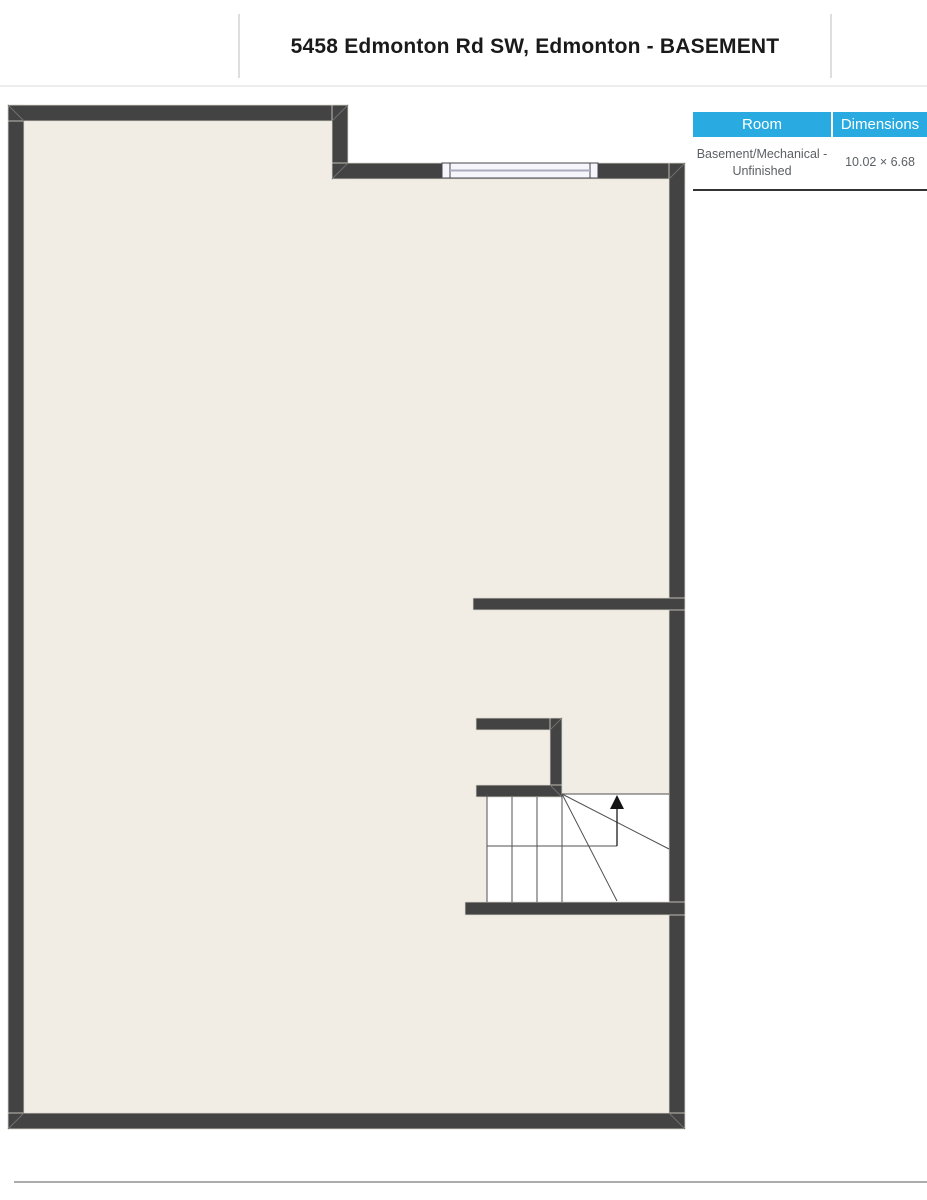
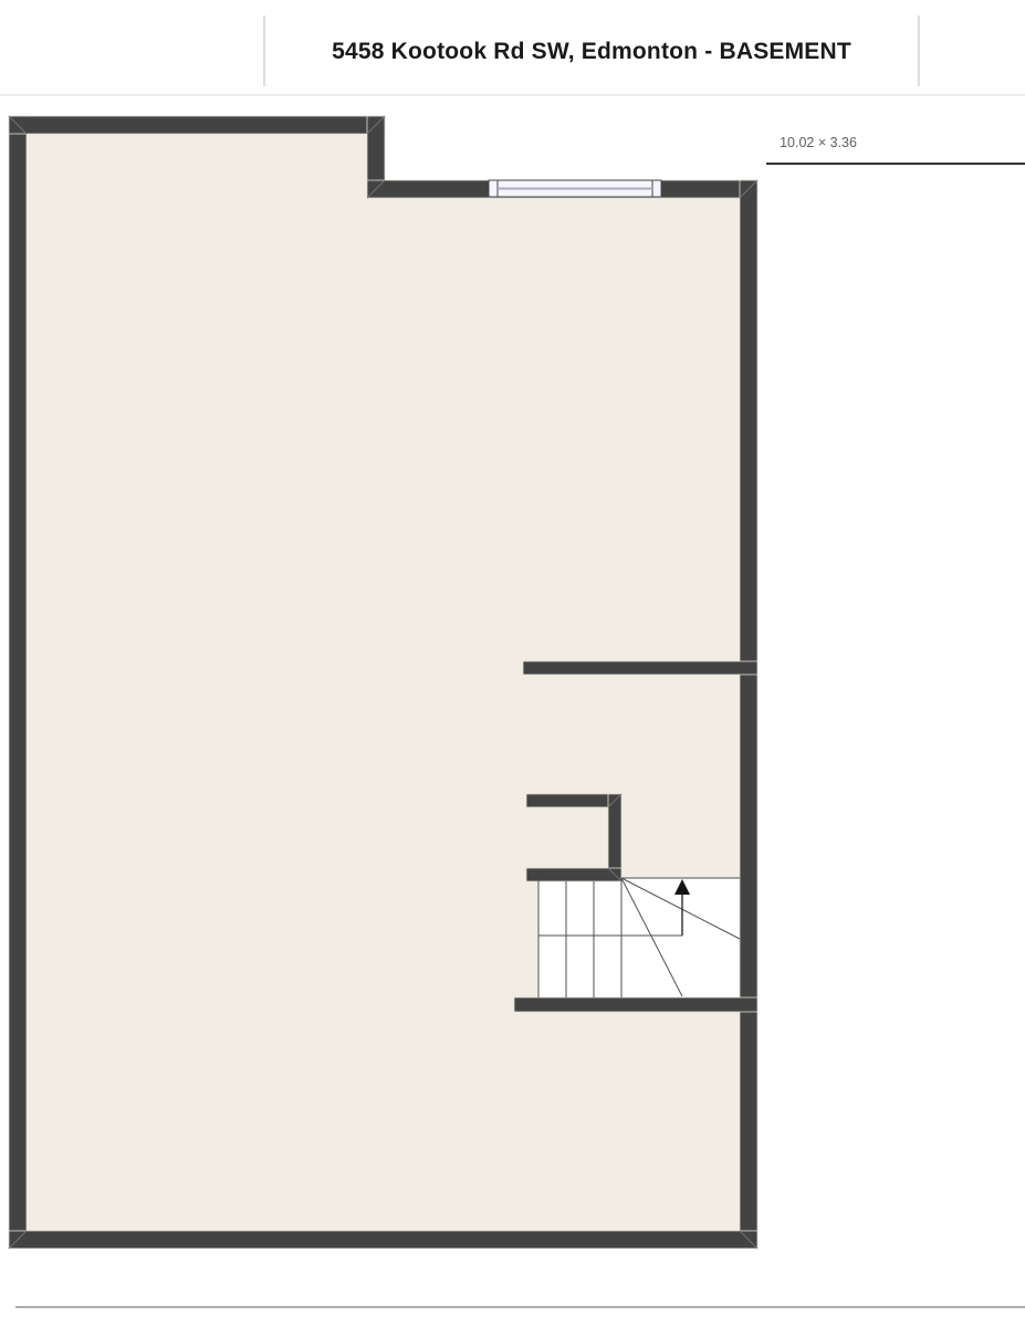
- 5458 Edmonton Rd SW, Edmonton - BASEMENT
+ 5458 Kootook Rd SW, Edmonton - BASEMENT
- Room
- Dimensions
- Basement/Mechanical - Unfinished
- 10.02 × 6.68
+ 10.02 × 3.36
